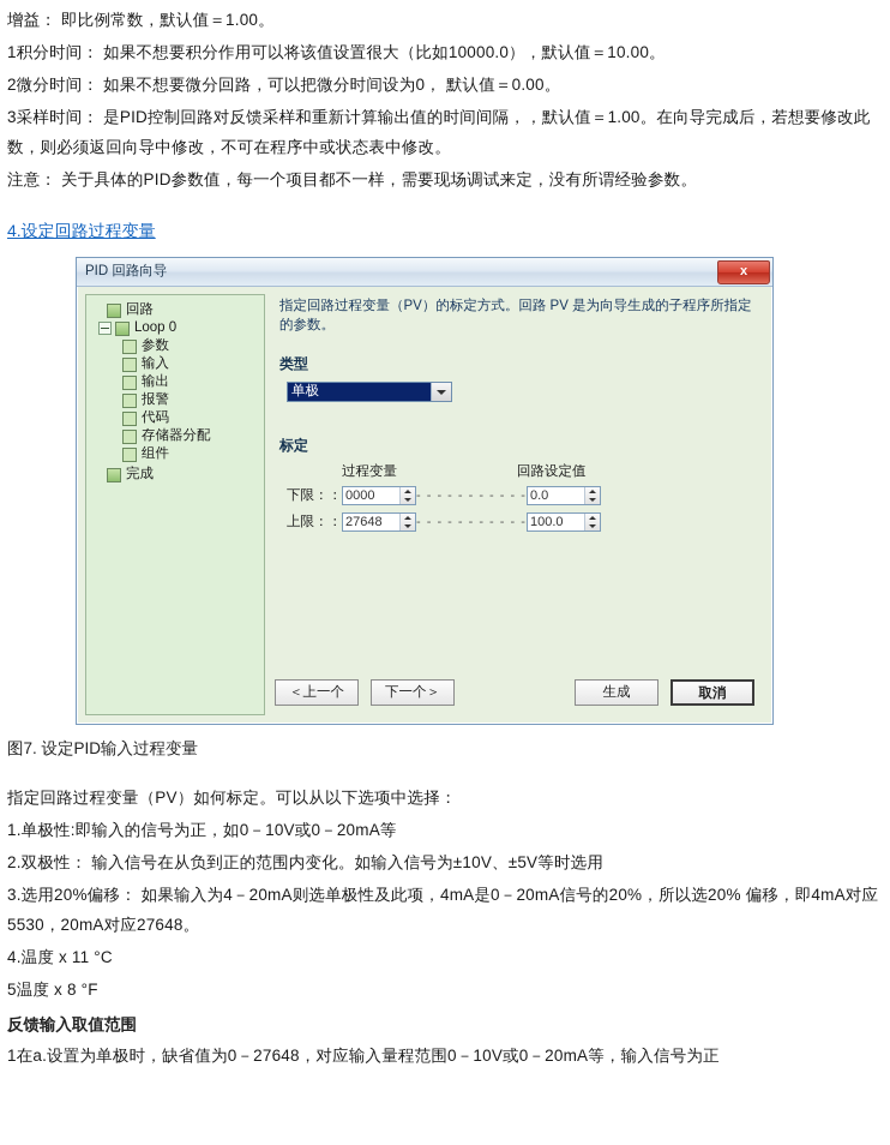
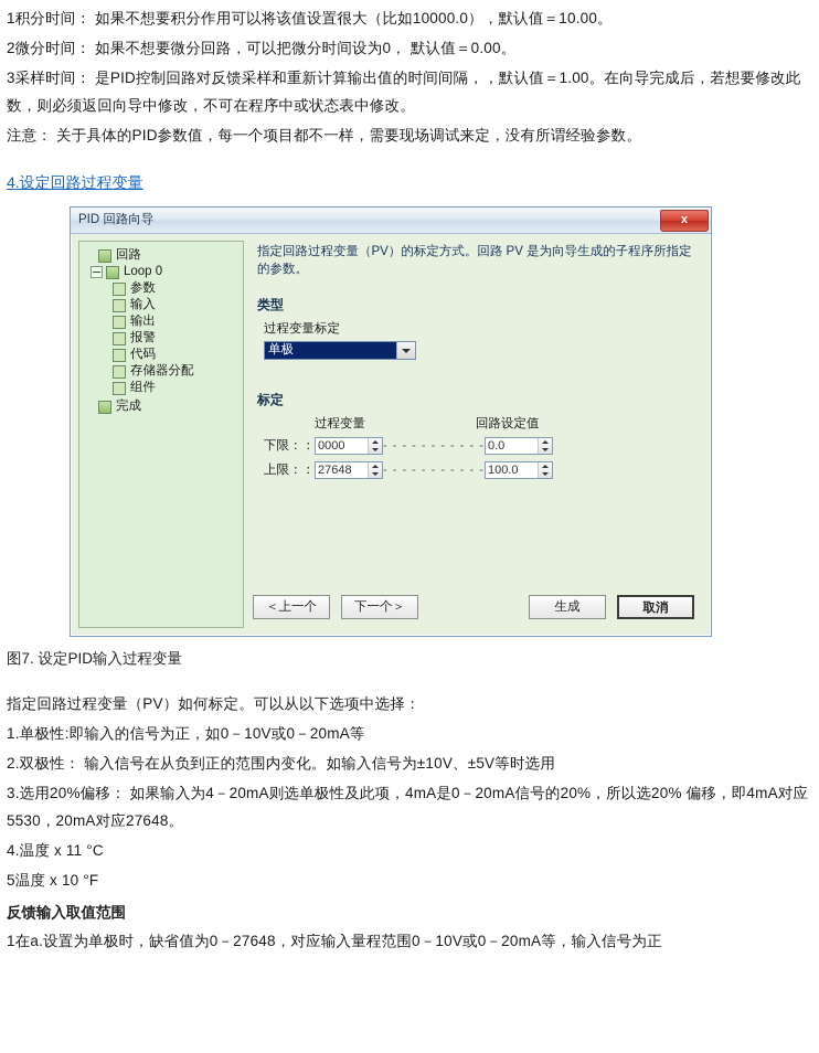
- 增益： 即比例常数，默认值＝1.00。
  1积分时间： 如果不想要积分作用可以将该值设置很大（比如10000.0），默认值＝10.00。
  2微分时间： 如果不想要微分回路，可以把微分时间设为0， 默认值＝0.00。
  3采样时间： 是PID控制回路对反馈采样和重新计算输出值的时间间隔，，默认值＝1.00。在向导完成后，若想要修改此数，则必须返回向导中修改，不可在程序中或状态表中修改。
  注意： 关于具体的PID参数值，每一个项目都不一样，需要现场调试来定，没有所谓经验参数。
  4.设定回路过程变量
  PID 回路向导
  x
  回路
  Loop 0
  参数
  输入
  输出
  报警
  代码
  存储器分配
  组件
  完成
  指定回路过程变量（PV）的标定方式。回路 PV 是为向导生成的子程序所指定的参数。
  类型
+ 过程变量标定
  单极
  标定
  过程变量
  回路设定值
  下限：：
  0000
  - - - - - - - - - - -
  0.0
  上限：：
  27648
  - - - - - - - - - - -
  100.0
  ＜上一个
  下一个＞
  生成
  取消
  图7. 设定PID输入过程变量
  指定回路过程变量（PV）如何标定。可以从以下选项中选择：
  1.单极性:即输入的信号为正，如0－10V或0－20mA等
  2.双极性： 输入信号在从负到正的范围内变化。如输入信号为±10V、±5V等时选用
  3.选用20%偏移： 如果输入为4－20mA则选单极性及此项，4mA是0－20mA信号的20%，所以选20% 偏移，即4mA对应5530，20mA对应27648。
  4.温度 x 11 °C
- 5温度 x 8 °F
+ 5温度 x 10 °F
  反馈输入取值范围
  1在a.设置为单极时，缺省值为0－27648，对应输入量程范围0－10V或0－20mA等，输入信号为正
